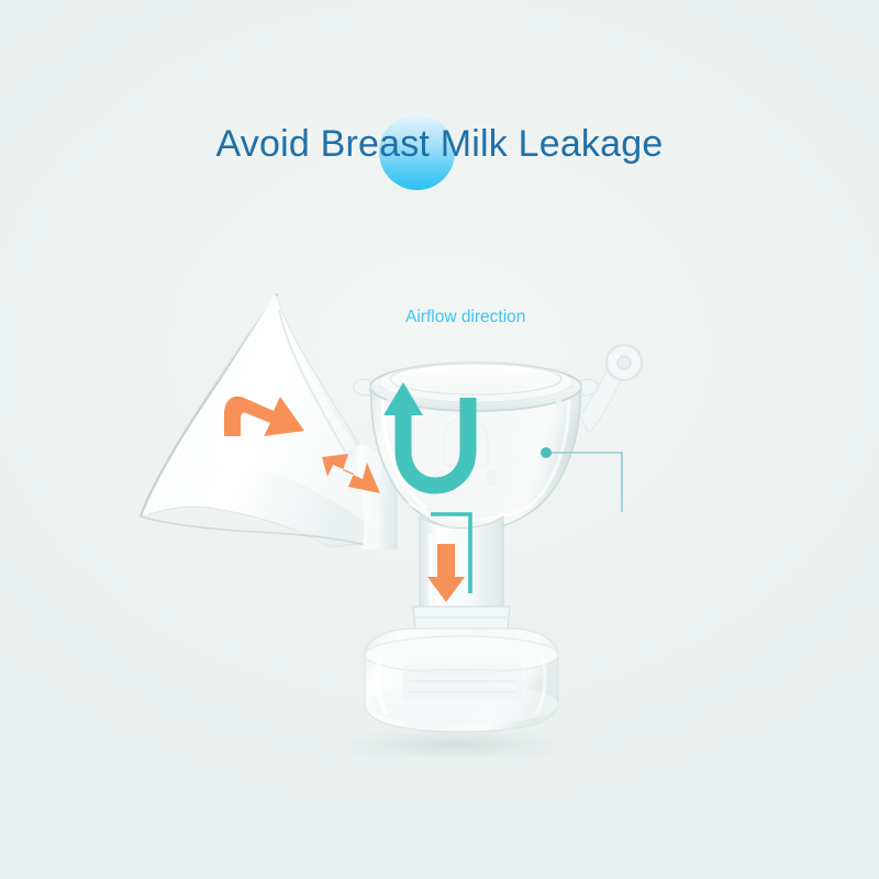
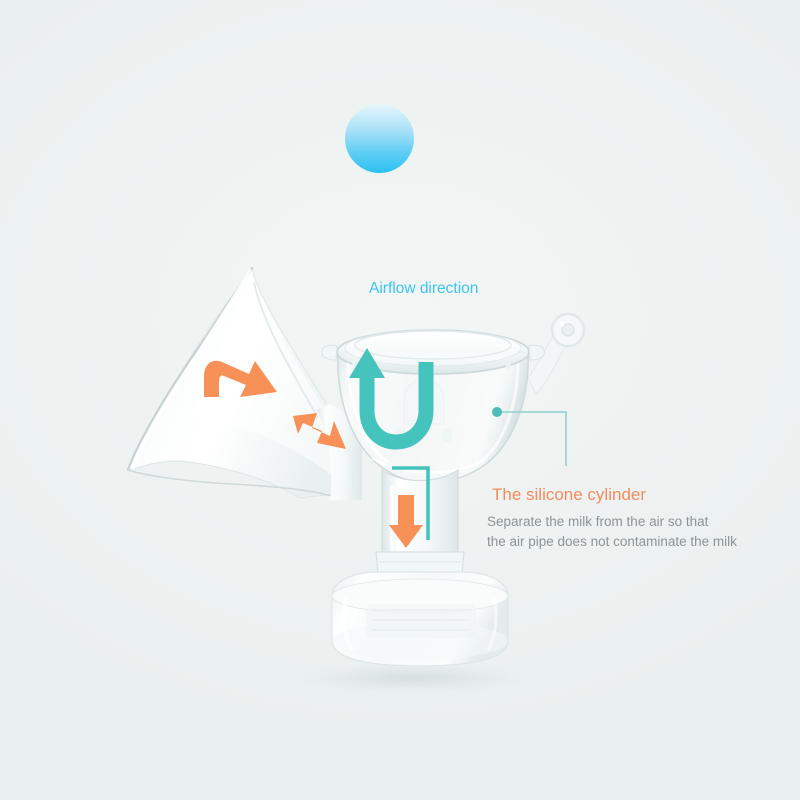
- Avoid Breast Milk Leakage
  Airflow direction
+ The silicone cylinder
+ Separate the milk from the air so that
+ the air pipe does not contaminate the milk
